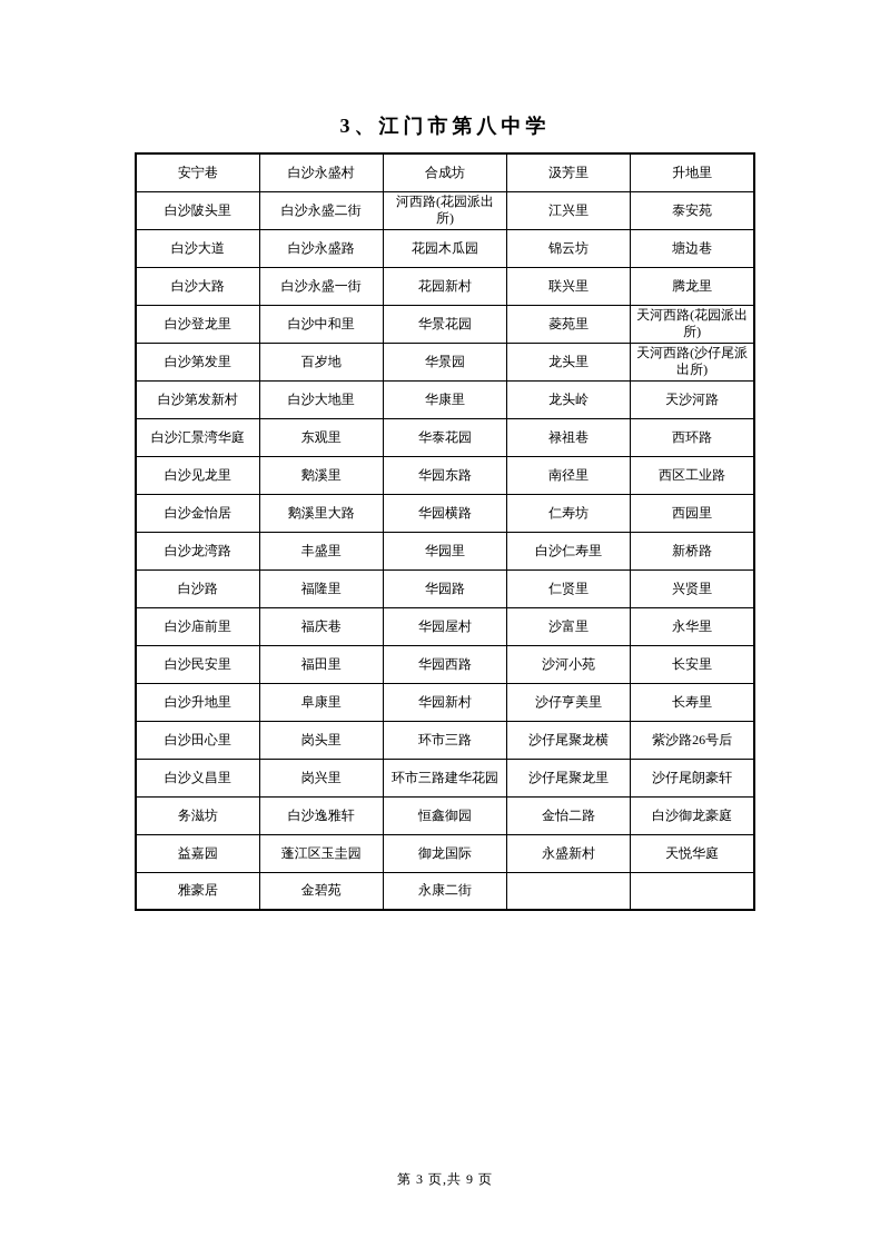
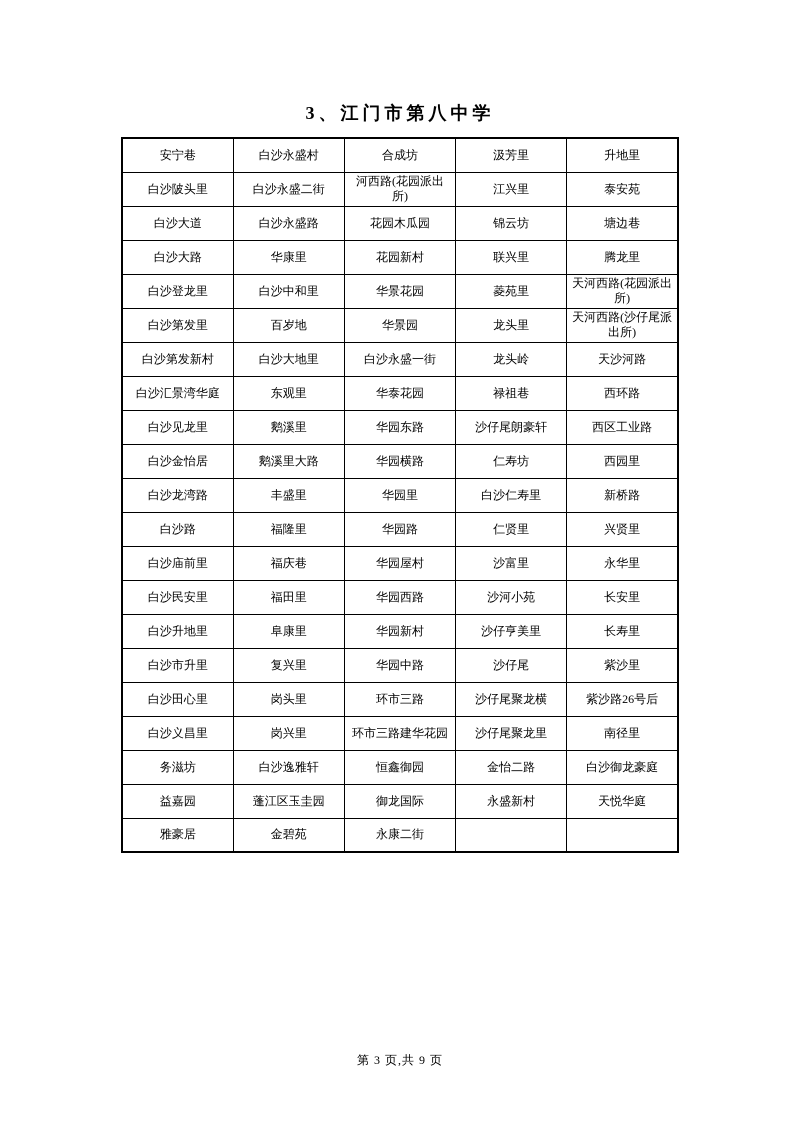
  3、江门市第八中学
  安宁巷	白沙永盛村	合成坊	汲芳里	升地里
  白沙陂头里	白沙永盛二街	河西路(花园派出所)	江兴里	泰安苑
  白沙大道	白沙永盛路	花园木瓜园	锦云坊	塘边巷
- 白沙大路	白沙永盛一街	花园新村	联兴里	腾龙里
+ 白沙大路	华康里	花园新村	联兴里	腾龙里
  白沙登龙里	白沙中和里	华景花园	菱苑里	天河西路(花园派出所)
  白沙第发里	百岁地	华景园	龙头里	天河西路(沙仔尾派出所)
- 白沙第发新村	白沙大地里	华康里	龙头岭	天沙河路
+ 白沙第发新村	白沙大地里	白沙永盛一街	龙头岭	天沙河路
  白沙汇景湾华庭	东观里	华泰花园	禄祖巷	西环路
- 白沙见龙里	鹅溪里	华园东路	南径里	西区工业路
+ 白沙见龙里	鹅溪里	华园东路	沙仔尾朗豪轩	西区工业路
  白沙金怡居	鹅溪里大路	华园横路	仁寿坊	西园里
  白沙龙湾路	丰盛里	华园里	白沙仁寿里	新桥路
  白沙路	福隆里	华园路	仁贤里	兴贤里
  白沙庙前里	福庆巷	华园屋村	沙富里	永华里
  白沙民安里	福田里	华园西路	沙河小苑	长安里
  白沙升地里	阜康里	华园新村	沙仔亨美里	长寿里
+ 白沙市升里	复兴里	华园中路	沙仔尾	紫沙里
  白沙田心里	岗头里	环市三路	沙仔尾聚龙横	紫沙路26号后
- 白沙义昌里	岗兴里	环市三路建华花园	沙仔尾聚龙里	沙仔尾朗豪轩
+ 白沙义昌里	岗兴里	环市三路建华花园	沙仔尾聚龙里	南径里
  务滋坊	白沙逸雅轩	恒鑫御园	金怡二路	白沙御龙豪庭
  益嘉园	蓬江区玉圭园	御龙国际	永盛新村	天悦华庭
  雅豪居	金碧苑	永康二街
  第 3 页,共 9 页
